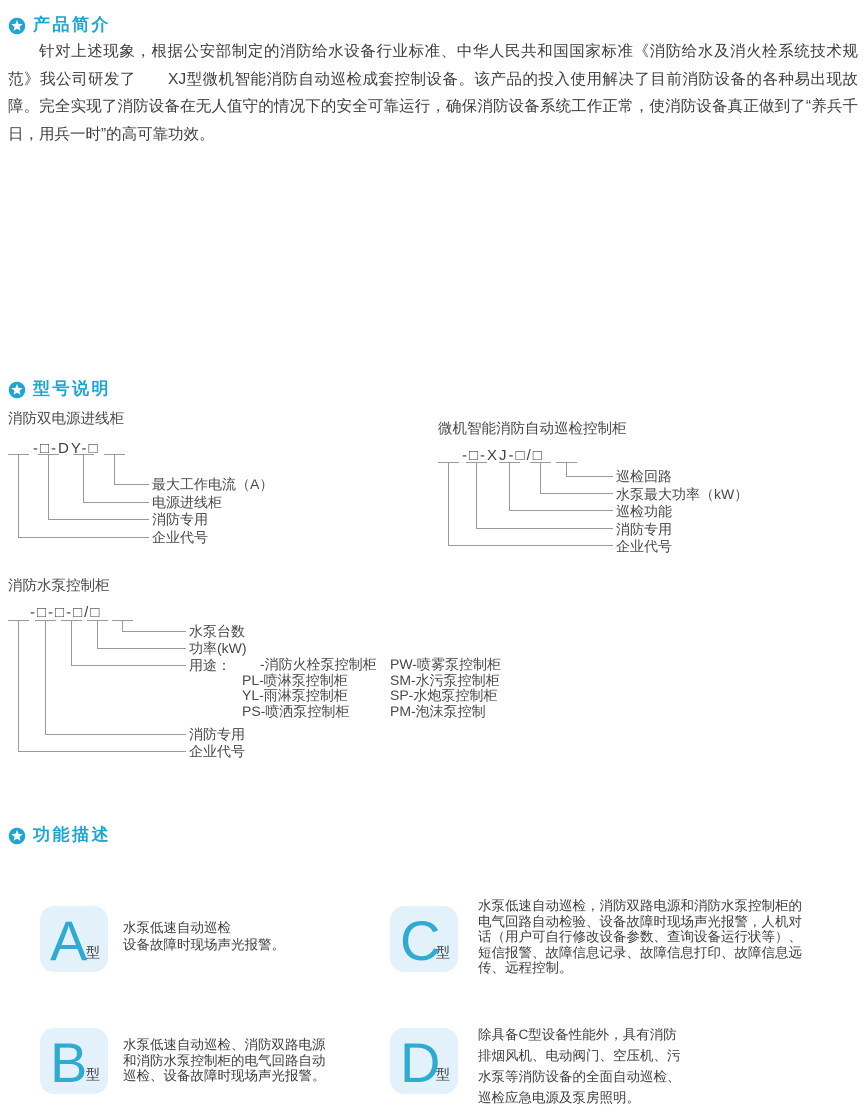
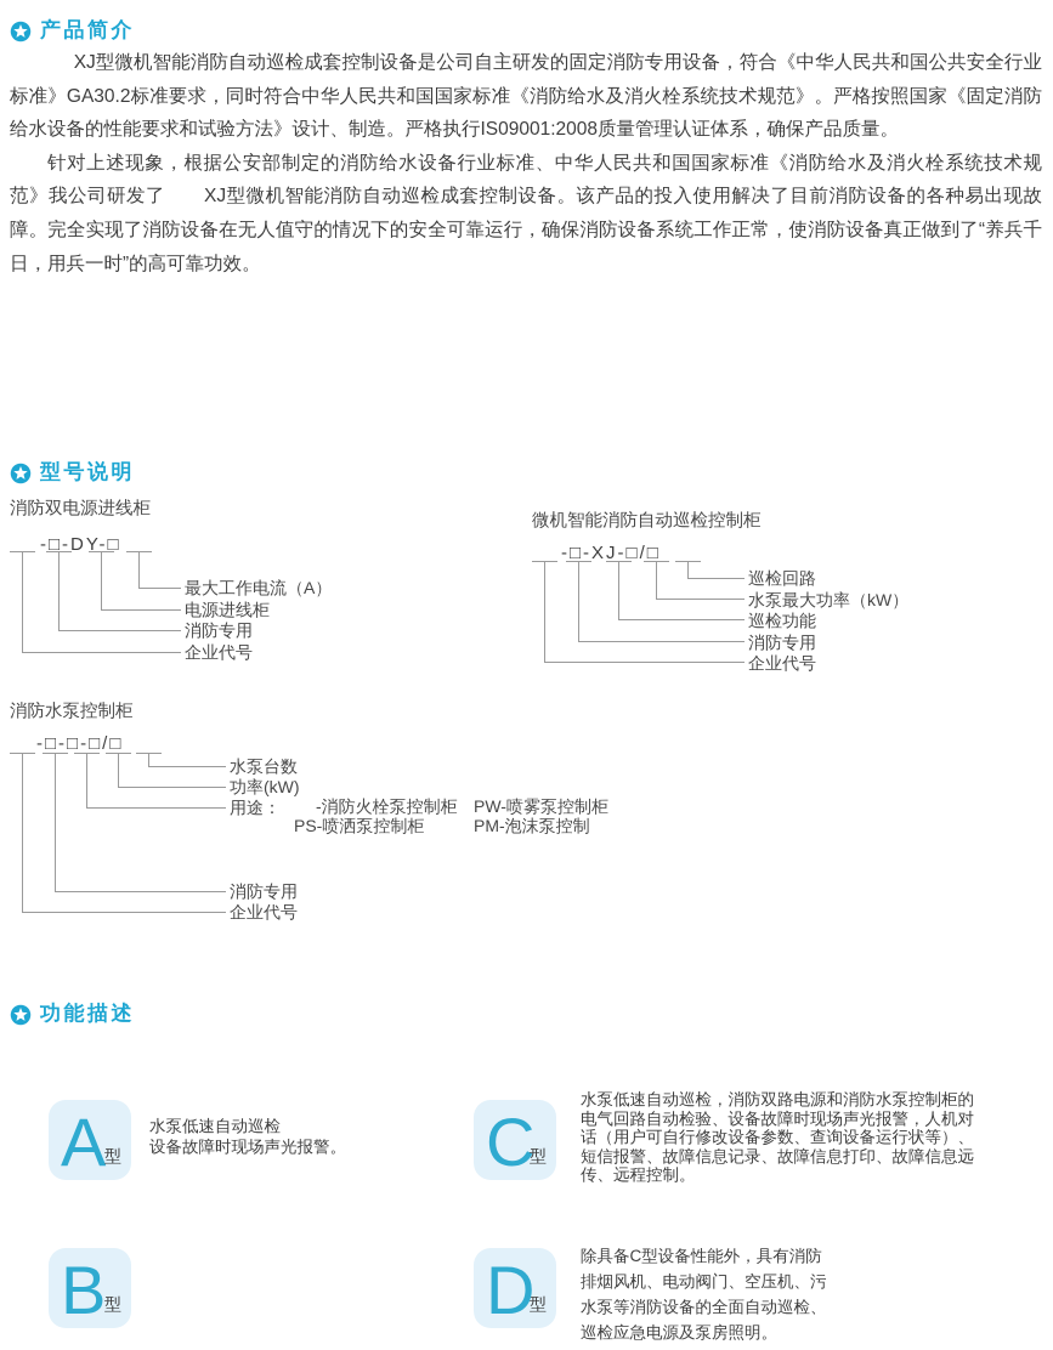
  产品简介
+ XJ型微机智能消防自动巡检成套控制设备是公司自主研发的固定消防专用设备，符合《中华人民共和国公共安全行业标准》GA30.2标准要求，同时符合中华人民共和国国家标准《消防给水及消火栓系统技术规范》。严格按照国家《固定消防给水设备的性能要求和试验方法》设计、制造。严格执行IS09001:2008质量管理认证体系，确保产品质量。
  针对上述现象，根据公安部制定的消防给水设备行业标准、中华人民共和国国家标准《消防给水及消火栓系统技术规范》我公司研发了 XJ型微机智能消防自动巡检成套控制设备。该产品的投入使用解决了目前消防设备的各种易出现故障。完全实现了消防设备在无人值守的情况下的安全可靠运行，确保消防设备系统工作正常，使消防设备真正做到了“养兵千日，用兵一时”的高可靠功效。
  型号说明
  消防双电源进线柜
  -□-DY-□
  最大工作电流（A）
  电源进线柜
  消防专用
  企业代号
  微机智能消防自动巡检控制柜
  -□-XJ-□/□
  巡检回路
  水泵最大功率（kW）
  巡检功能
  消防专用
  企业代号
  消防水泵控制柜
  -□-□-□/□
  水泵台数
  功率(kW)
  用途：
  -消防火栓泵控制柜
  PW-喷雾泵控制柜
- PL-喷淋泵控制柜
- SM-水污泵控制柜
- YL-雨淋泵控制柜
- SP-水炮泵控制柜
  PS-喷洒泵控制柜
  PM-泡沫泵控制
  消防专用
  企业代号
  功能描述
  A
  型
  水泵低速自动巡检
  设备故障时现场声光报警。
  C
  型
  水泵低速自动巡检，消防双路电源和消防水泵控制柜的
  电气回路自动检验、设备故障时现场声光报警，人机对
  话（用户可自行修改设备参数、查询设备运行状等）、
  短信报警、故障信息记录、故障信息打印、故障信息远
  传、远程控制。
  B
  型
- 水泵低速自动巡检、消防双路电源
- 和消防水泵控制柜的电气回路自动
- 巡检、设备故障时现场声光报警。
  D
  型
  除具备C型设备性能外，具有消防
  排烟风机、电动阀门、空压机、污
  水泵等消防设备的全面自动巡检、
  巡检应急电源及泵房照明。
